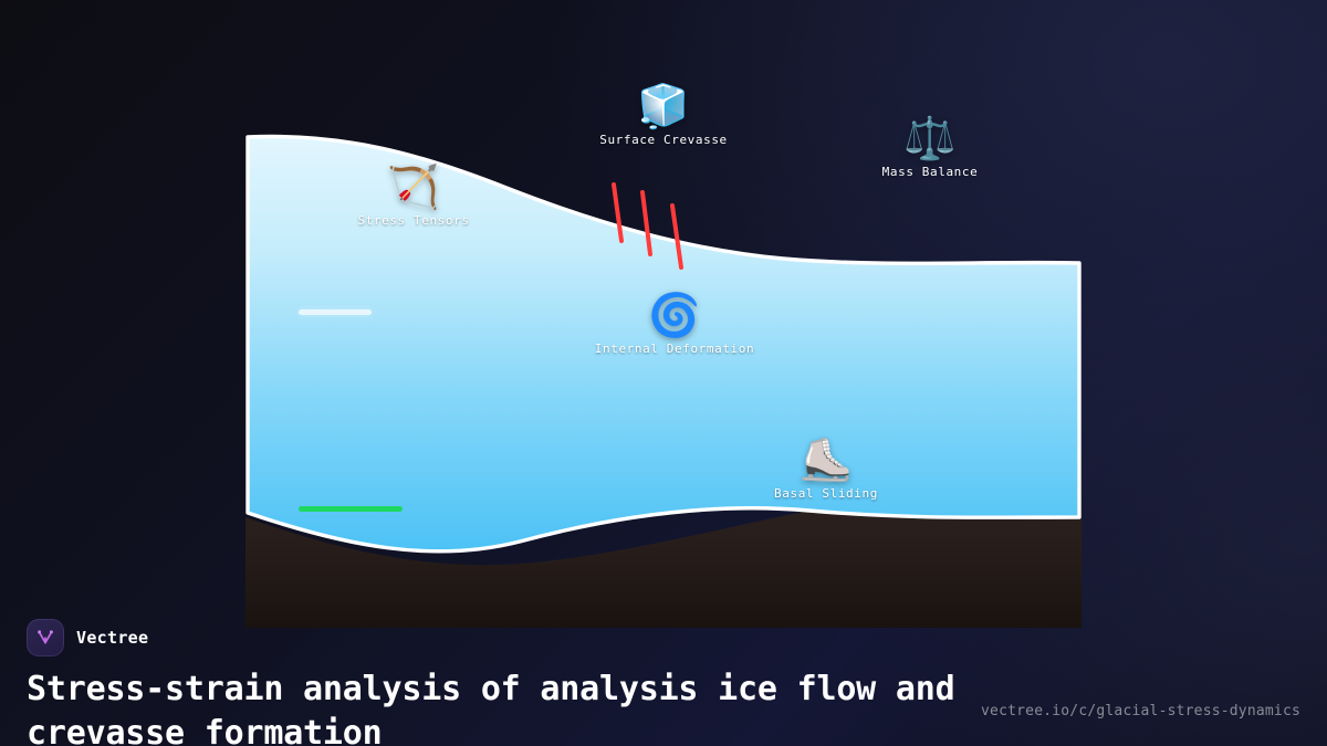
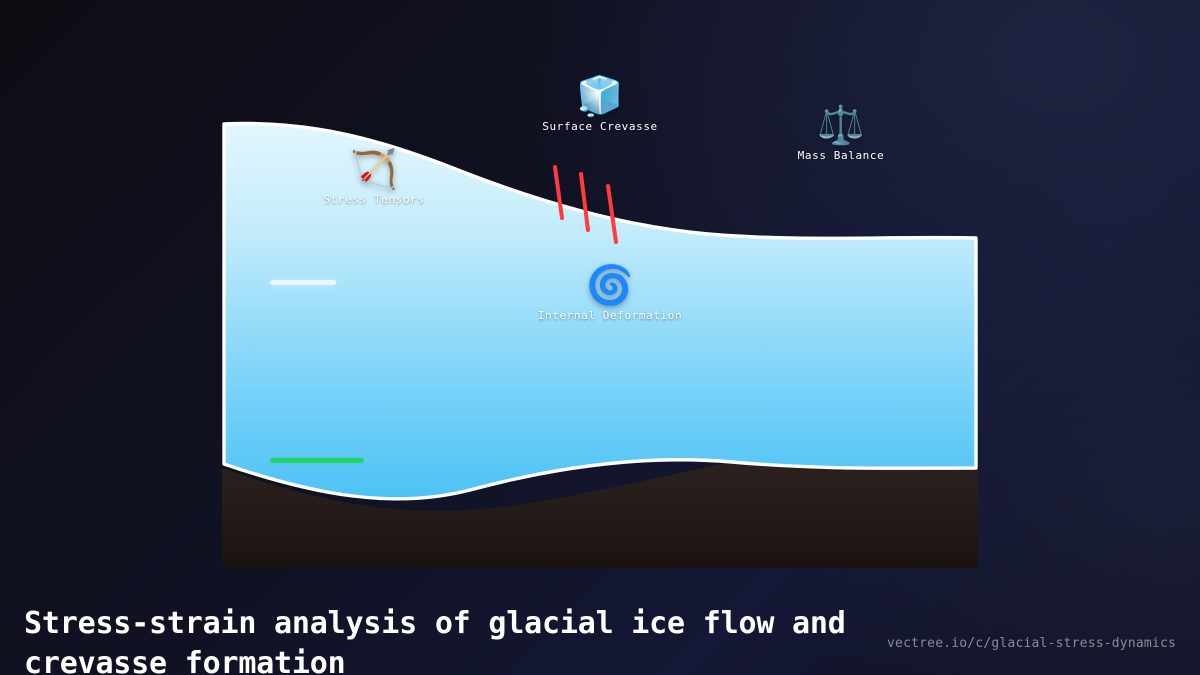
  🏹
  Stress Tensors
  🧊
  Surface Crevasse
  ⚖️
  Mass Balance
  🌀
  Internal Deformation
- ⛸️
- Basal Sliding
- Vectree
- Stress-strain analysis of analysis ice flow and crevasse formation
+ Stress-strain analysis of glacial ice flow and crevasse formation
  vectree.io/c/glacial-stress-dynamics
